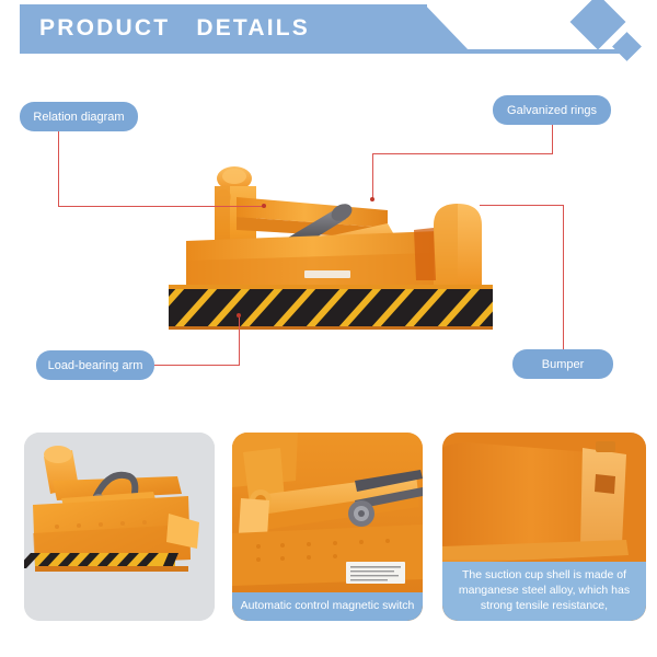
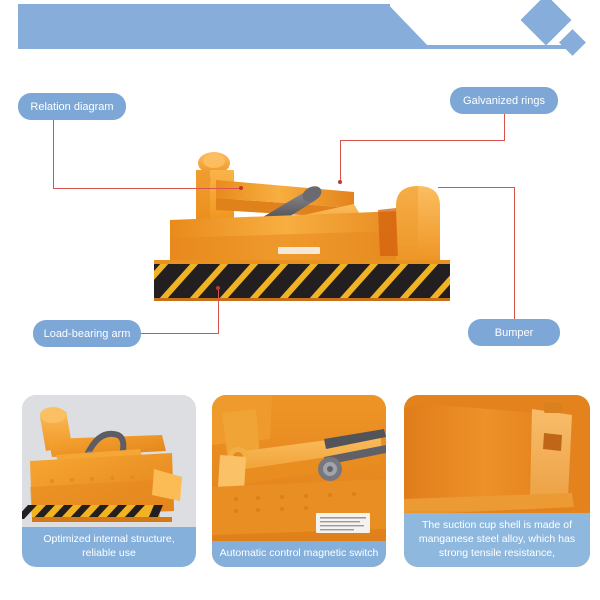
- PRODUCT DETAILS
  Relation diagram
  Galvanized rings
  Load-bearing arm
  Bumper
+ Optimized internal structure, reliable use
  Automatic control magnetic switch
  The suction cup shell is made of manganese steel alloy, which has strong tensile resistance,
